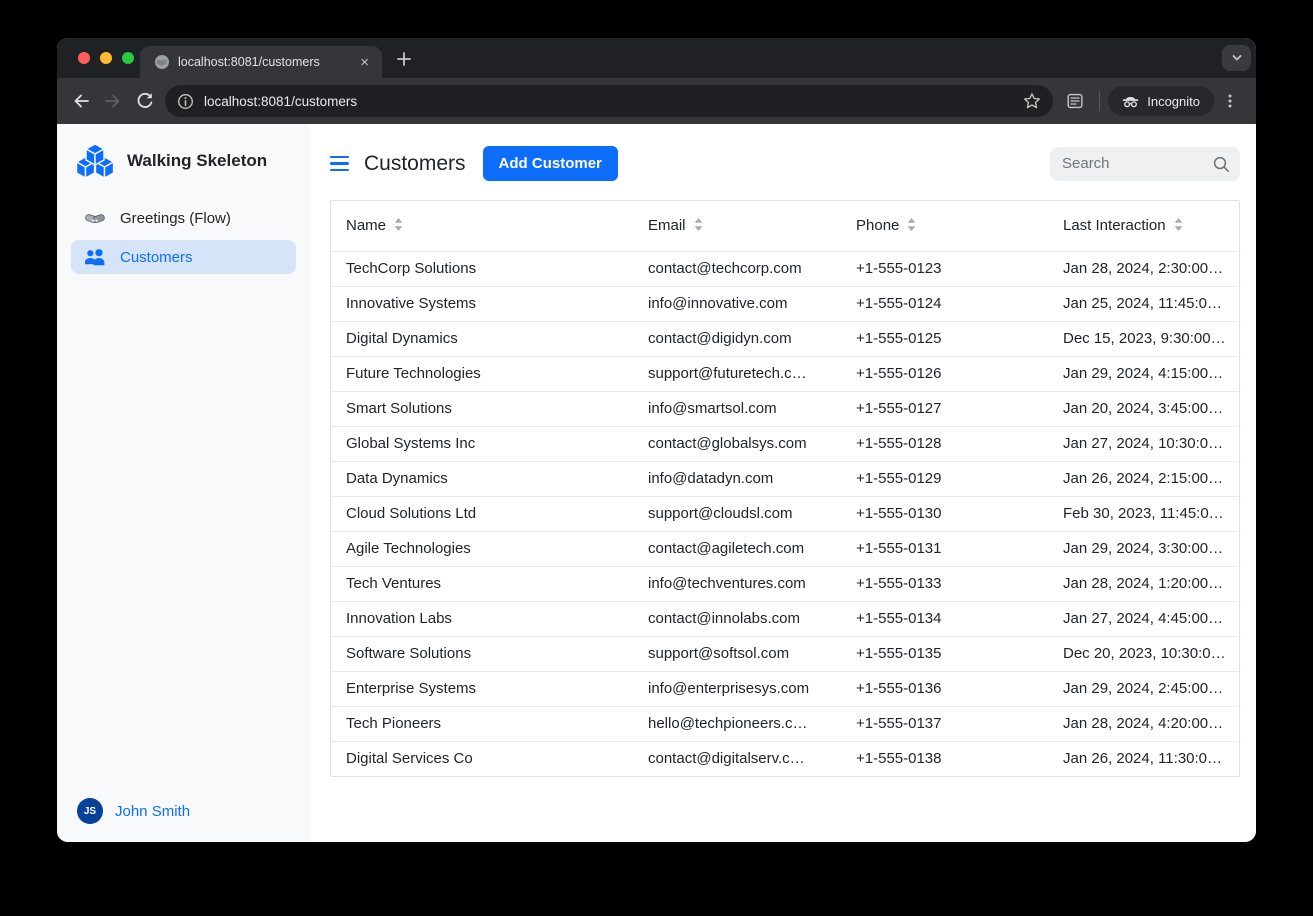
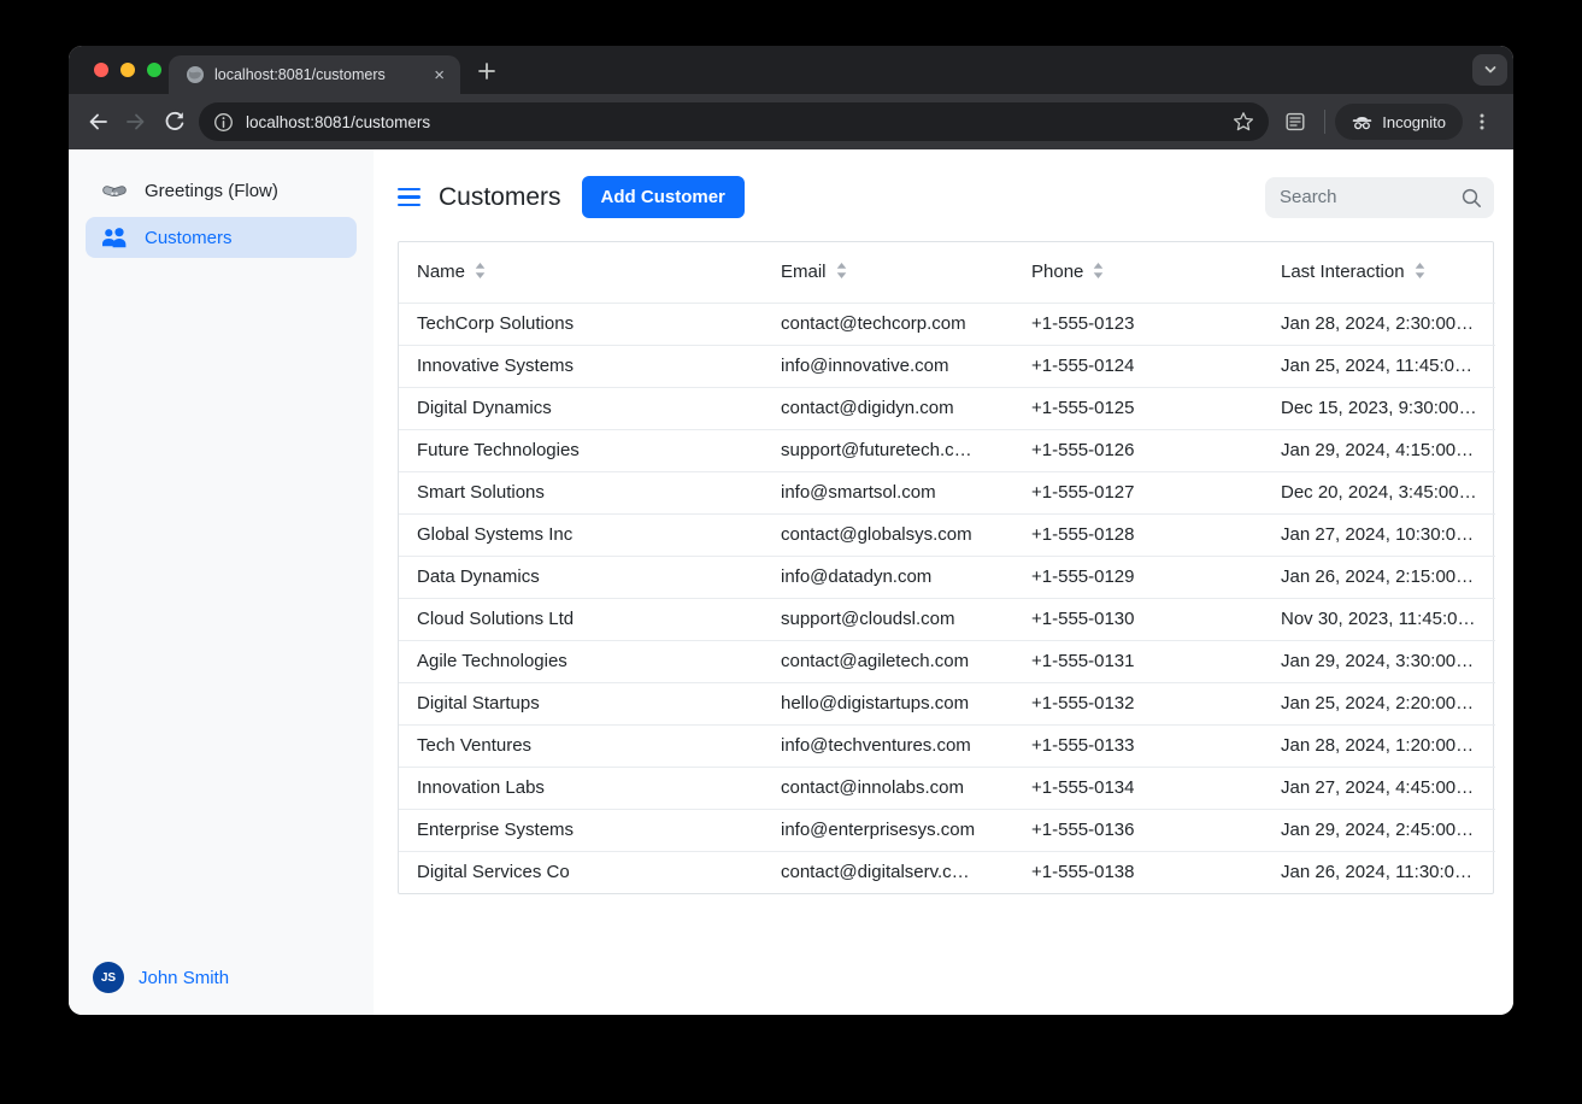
  localhost:8081/customers
  ×
  localhost:8081/customers
  Incognito
- Walking Skeleton
  Greetings (Flow)
  Customers
  JS
  John Smith
  Customers
  Add Customer
  Search
  Name	Email	Phone	Last Interaction
  TechCorp Solutions	contact@techcorp.com	+1-555-0123	Jan 28, 2024, 2:30:00…
  Innovative Systems	info@innovative.com	+1-555-0124	Jan 25, 2024, 11:45:0…
  Digital Dynamics	contact@digidyn.com	+1-555-0125	Dec 15, 2023, 9:30:00…
  Future Technologies	support@futuretech.c…	+1-555-0126	Jan 29, 2024, 4:15:00…
- Smart Solutions	info@smartsol.com	+1-555-0127	Jan 20, 2024, 3:45:00…
+ Smart Solutions	info@smartsol.com	+1-555-0127	Dec 20, 2024, 3:45:00…
  Global Systems Inc	contact@globalsys.com	+1-555-0128	Jan 27, 2024, 10:30:0…
  Data Dynamics	info@datadyn.com	+1-555-0129	Jan 26, 2024, 2:15:00…
- Cloud Solutions Ltd	support@cloudsl.com	+1-555-0130	Feb 30, 2023, 11:45:0…
+ Cloud Solutions Ltd	support@cloudsl.com	+1-555-0130	Nov 30, 2023, 11:45:0…
  Agile Technologies	contact@agiletech.com	+1-555-0131	Jan 29, 2024, 3:30:00…
+ Digital Startups	hello@digistartups.com	+1-555-0132	Jan 25, 2024, 2:20:00…
  Tech Ventures	info@techventures.com	+1-555-0133	Jan 28, 2024, 1:20:00…
  Innovation Labs	contact@innolabs.com	+1-555-0134	Jan 27, 2024, 4:45:00…
- Software Solutions	support@softsol.com	+1-555-0135	Dec 20, 2023, 10:30:0…
  Enterprise Systems	info@enterprisesys.com	+1-555-0136	Jan 29, 2024, 2:45:00…
- Tech Pioneers	hello@techpioneers.c…	+1-555-0137	Jan 28, 2024, 4:20:00…
  Digital Services Co	contact@digitalserv.c…	+1-555-0138	Jan 26, 2024, 11:30:0…
